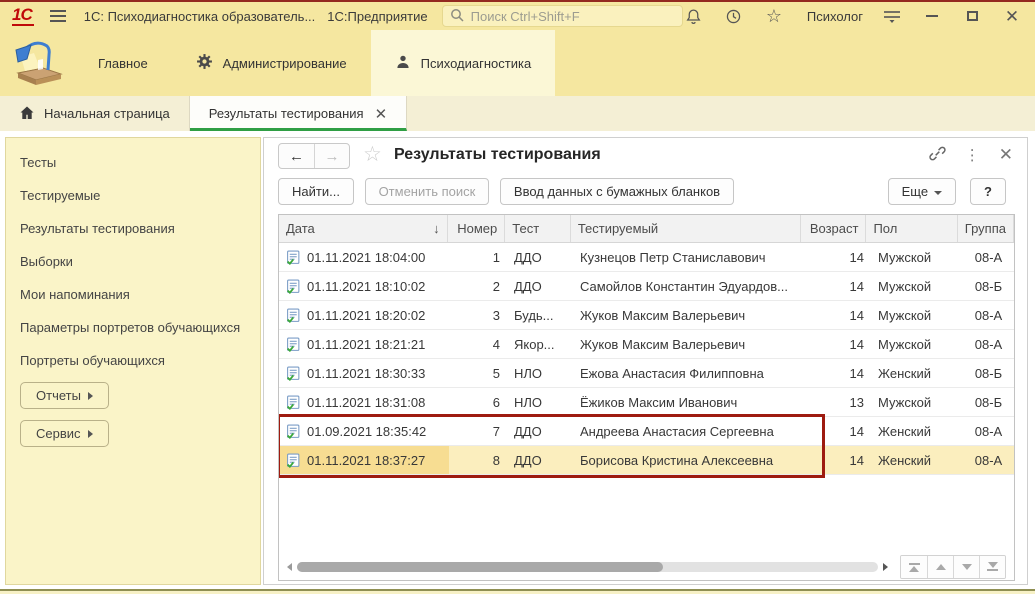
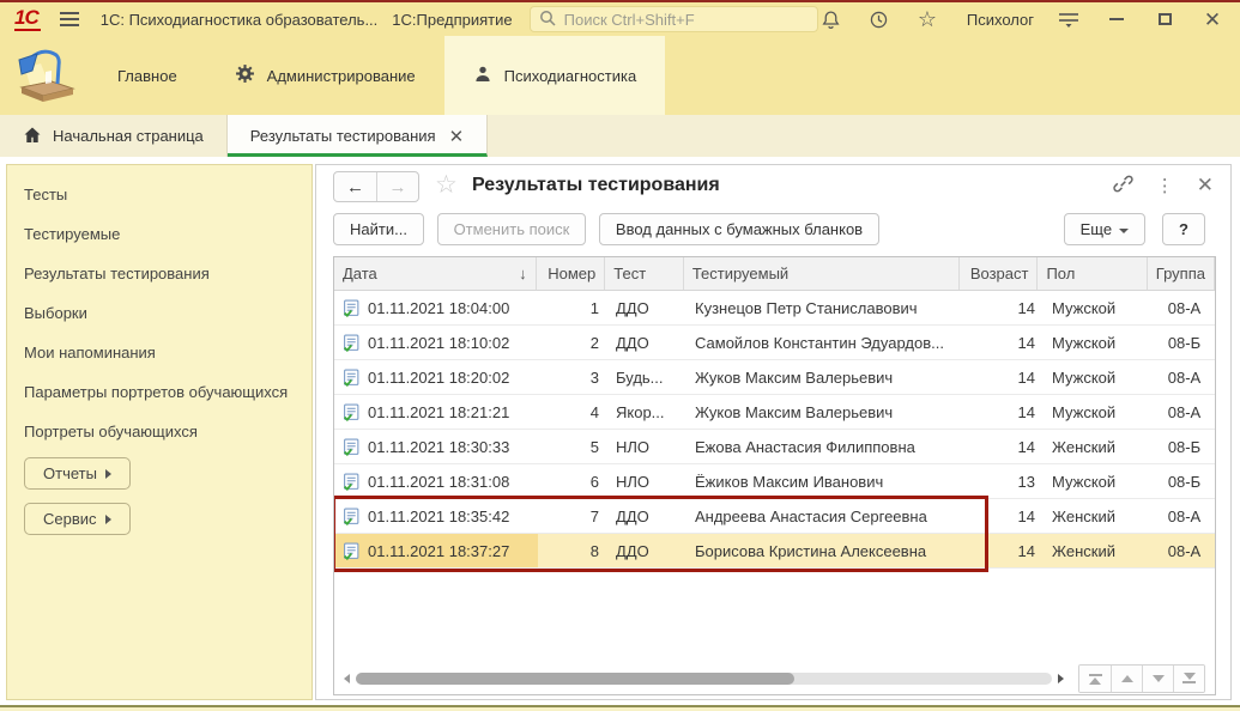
  1С
  1С: Психодиагностика образователь...
  1С:Предприятие
  Поиск Ctrl+Shift+F
  ☆
  Психолог
  ✕
  Главное
  Администрирование
  Психодиагностика
  Начальная страница
  Результаты тестирования
  ✕
  Тесты
  Тестируемые
  Результаты тестирования
  Выборки
  Мои напоминания
  Параметры портретов обучающихся
  Портреты обучающихся
  Отчеты
  Сервис
  ←
  →
  ☆
  Результаты тестирования
  ⋮
  ✕
  Найти... Отменить поиск Ввод данных с бумажных бланков
  Еще
  ?
  Дата
  ↓
  Номер
  Тест
  Тестируемый
  Возраст
  Пол
  Группа
  01.11.2021 18:04:00
  1
  ДДО
  Кузнецов Петр Станиславович
  14
  Мужской
  08-А
  01.11.2021 18:10:02
  2
  ДДО
  Самойлов Константин Эдуардов...
  14
  Мужской
  08-Б
  01.11.2021 18:20:02
  3
  Будь...
  Жуков Максим Валерьевич
  14
  Мужской
  08-А
  01.11.2021 18:21:21
  4
  Якор...
  Жуков Максим Валерьевич
  14
  Мужской
  08-А
  01.11.2021 18:30:33
  5
  НЛО
  Ежова Анастасия Филипповна
  14
  Женский
  08-Б
  01.11.2021 18:31:08
  6
  НЛО
  Ёжиков Максим Иванович
  13
  Мужской
  08-Б
- 01.09.2021 18:35:42
+ 01.11.2021 18:35:42
  7
  ДДО
  Андреева Анастасия Сергеевна
  14
  Женский
  08-А
  01.11.2021 18:37:27
  8
  ДДО
  Борисова Кристина Алексеевна
  14
  Женский
  08-А
